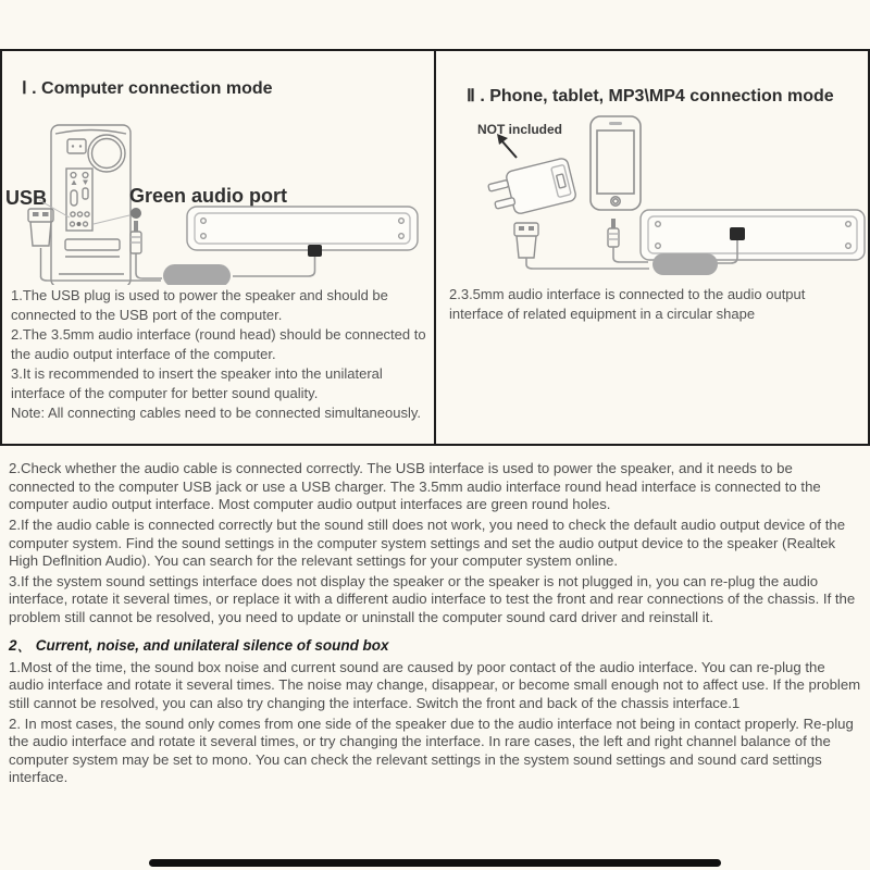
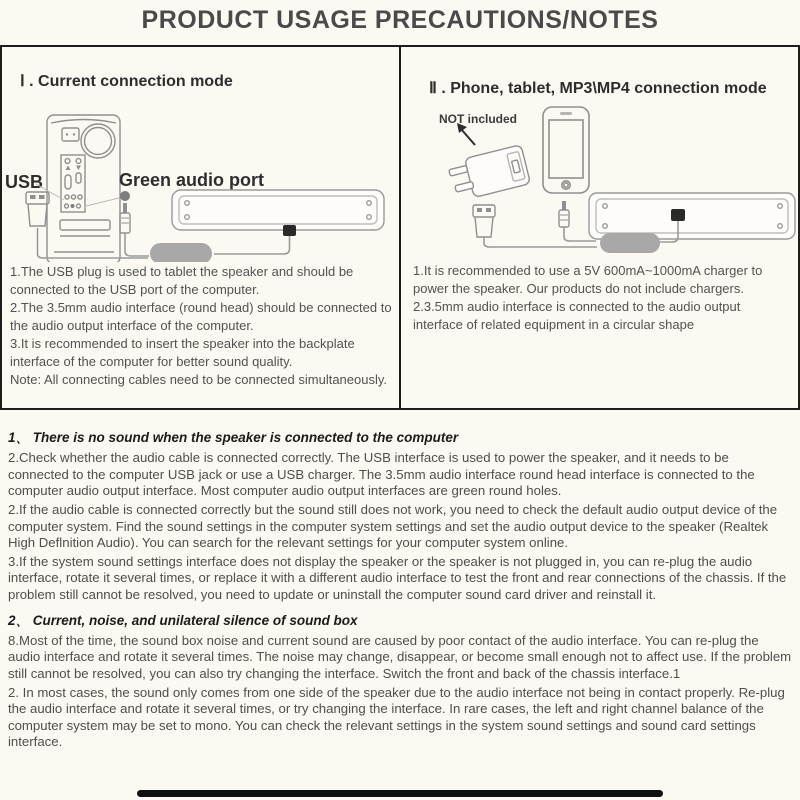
+ PRODUCT USAGE PRECAUTIONS/NOTES
- Ⅰ . Computer connection mode
+ Ⅰ . Current connection mode
  USB
  Green audio port
- 1.The USB plug is used to power the speaker and should be connected to the USB port of the computer.
+ 1.The USB plug is used to tablet the speaker and should be connected to the USB port of the computer.
  2.The 3.5mm audio interface (round head) should be connected to the audio output interface of the computer.
- 3.It is recommended to insert the speaker into the unilateral interface of the computer for better sound quality.
+ 3.It is recommended to insert the speaker into the backplate interface of the computer for better sound quality.
  Note: All connecting cables need to be connected simultaneously.
  Ⅱ . Phone, tablet, MP3\MP4 connection mode
  NOT included
+ 1.It is recommended to use a 5V 600mA~1000mA charger to power the speaker. Our products do not include chargers.
  2.3.5mm audio interface is connected to the audio output interface of related equipment in a circular shape
+ 1、 There is no sound when the speaker is connected to the computer
  2.Check whether the audio cable is connected correctly. The USB interface is used to power the speaker, and it needs to be connected to the computer USB jack or use a USB charger. The 3.5mm audio interface round head interface is connected to the computer audio output interface. Most computer audio output interfaces are green round holes.
  2.If the audio cable is connected correctly but the sound still does not work, you need to check the default audio output device of the computer system. Find the sound settings in the computer system settings and set the audio output device to the speaker (Realtek High Deflnition Audio). You can search for the relevant settings for your computer system online.
  3.If the system sound settings interface does not display the speaker or the speaker is not plugged in, you can re-plug the audio interface, rotate it several times, or replace it with a different audio interface to test the front and rear connections of the chassis. If the problem still cannot be resolved, you need to update or uninstall the computer sound card driver and reinstall it.
  2、 Current, noise, and unilateral silence of sound box
- 1.Most of the time, the sound box noise and current sound are caused by poor contact of the audio interface. You can re-plug the audio interface and rotate it several times. The noise may change, disappear, or become small enough not to affect use. If the problem still cannot be resolved, you can also try changing the interface. Switch the front and back of the chassis interface.1
+ 8.Most of the time, the sound box noise and current sound are caused by poor contact of the audio interface. You can re-plug the audio interface and rotate it several times. The noise may change, disappear, or become small enough not to affect use. If the problem still cannot be resolved, you can also try changing the interface. Switch the front and back of the chassis interface.1
  2. In most cases, the sound only comes from one side of the speaker due to the audio interface not being in contact properly. Re-plug the audio interface and rotate it several times, or try changing the interface. In rare cases, the left and right channel balance of the computer system may be set to mono. You can check the relevant settings in the system sound settings and sound card settings interface.
